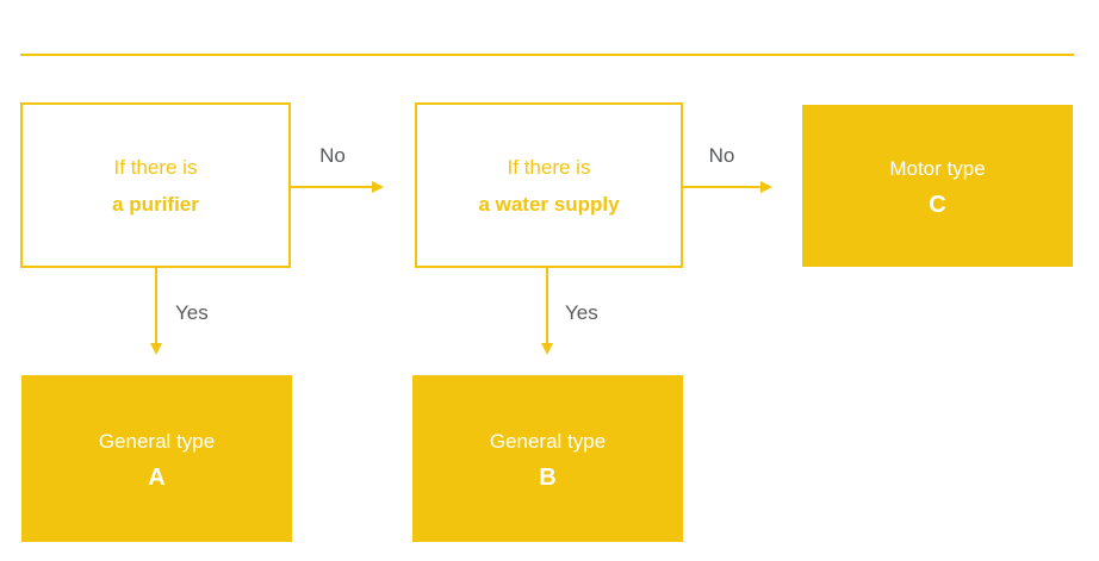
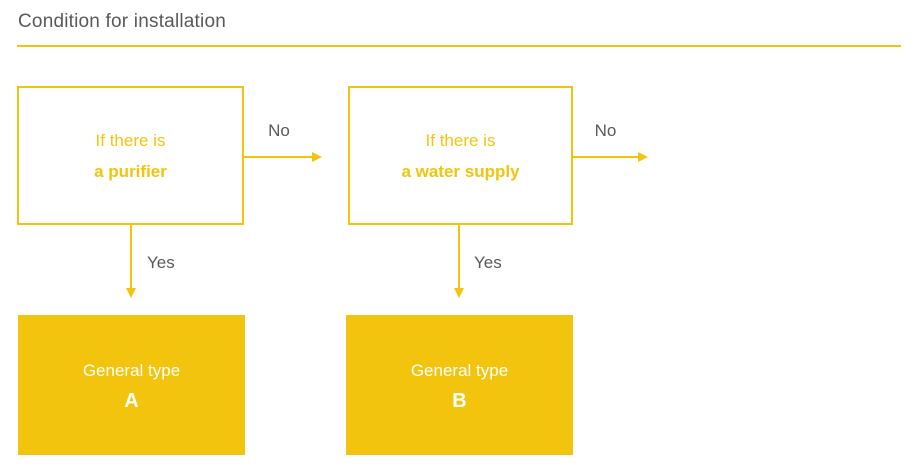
+ Condition for installation
  If there is
  a purifier
  If there is
  a water supply
- Motor type
- C
  General type
  A
  General type
  B
  No
  No
  Yes
  Yes
